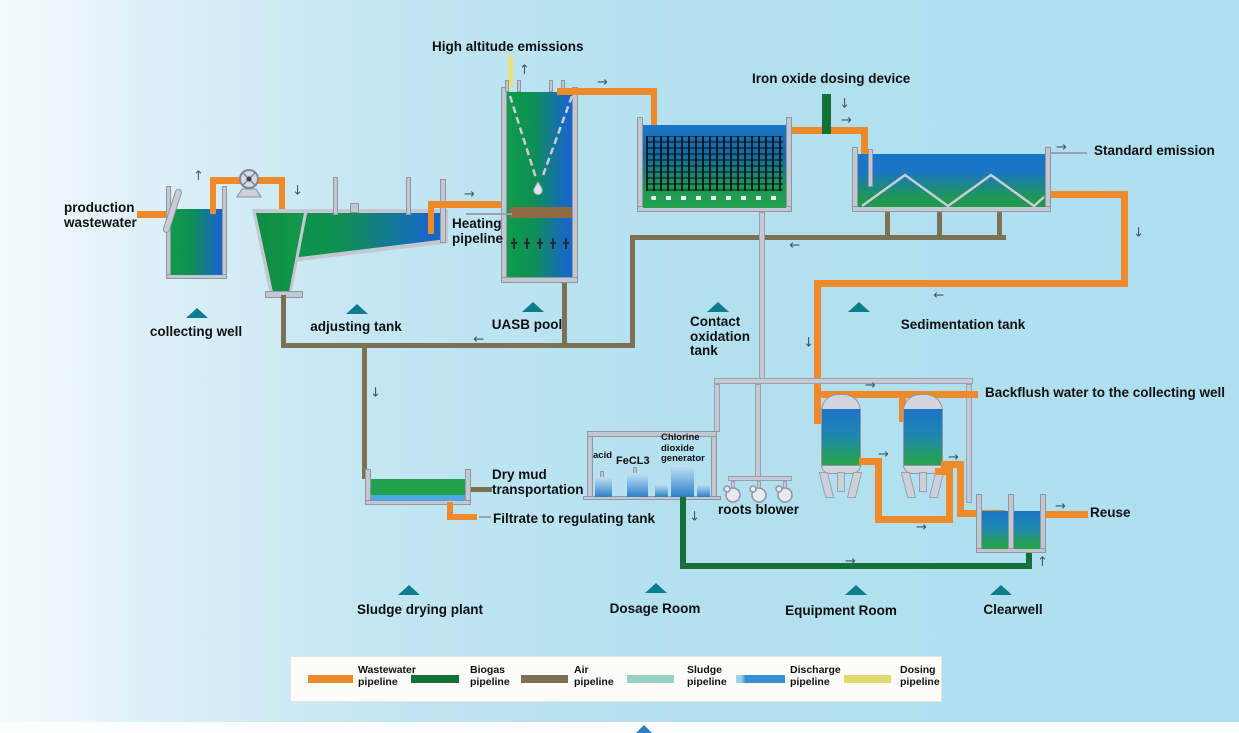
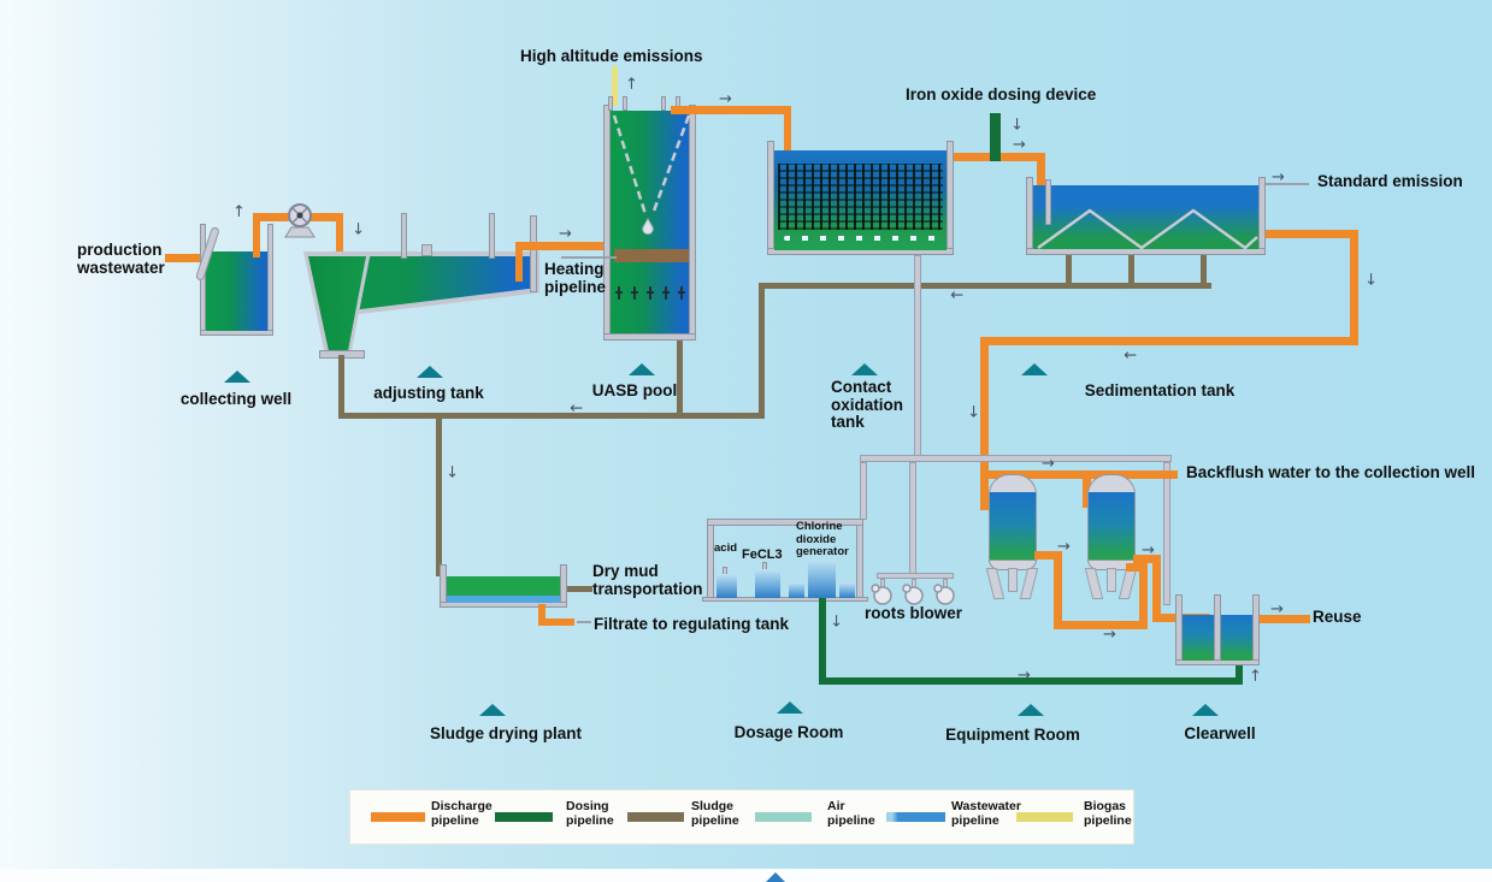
  production
  wastewater
  collecting well
  adjusting tank
  High altitude emissions
  Heating
  pipeline
  UASB pool
  Iron oxide dosing device
  Contact
  oxidation
  tank
  Standard emission
  Sedimentation tank
  roots blower
  acid
  FeCL3
  Chlorine
  dioxide
  generator
- Backflush water to the collecting well
+ Backflush water to the collection well
  Reuse
  Clearwell
  Dry mud
  transportation
  Filtrate to regulating tank
  Sludge drying plant
  Dosage Room
  Equipment Room
- Wastewater
+ Discharge
  pipeline
- Biogas
+ Dosing
  pipeline
- Air
+ Sludge
  pipeline
- Sludge
+ Air
  pipeline
- Discharge
+ Wastewater
  pipeline
- Dosing
+ Biogas
  pipeline
